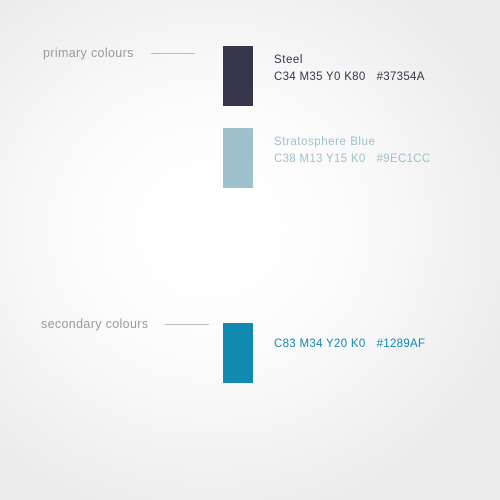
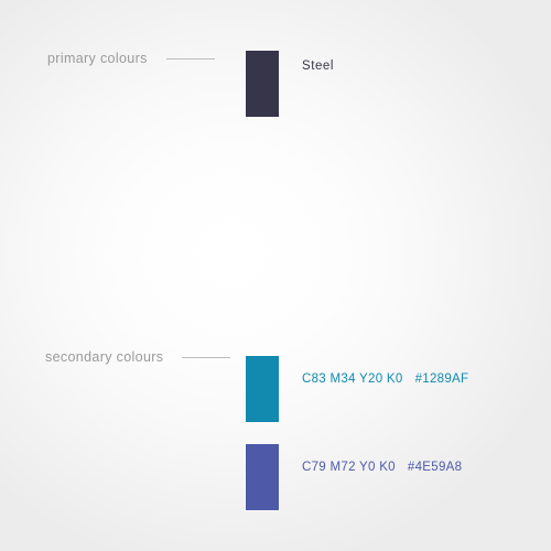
  primary colours
  secondary colours
  Steel
- C34 M35 Y0 K80 #37354A
- Stratosphere Blue
- C38 M13 Y15 K0 #9EC1CC
  C83 M34 Y20 K0 #1289AF
+ C79 M72 Y0 K0 #4E59A8
